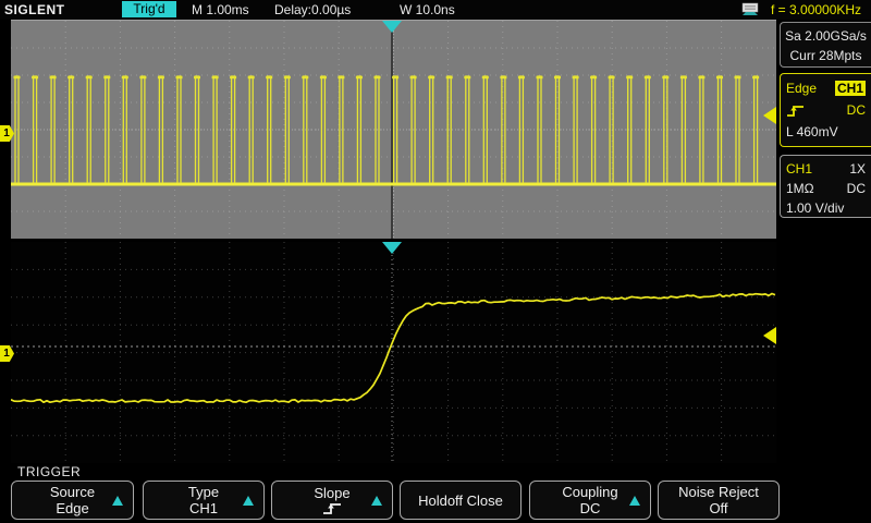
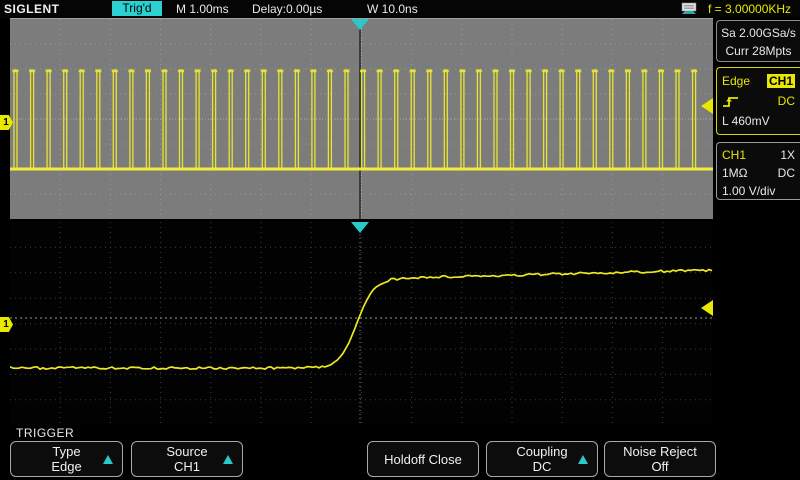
  SIGLENT
  Trig'd
  M 1.00ms
  Delay:0.00µs
  W 10.0ns
  f = 3.00000KHz
  1
  1
  Sa 2.00GSa/s
  Curr 28Mpts
  Edge
  CH1
  DC
  L 460mV
  CH1
  1X
  1MΩ
  DC
  1.00 V/div
  TRIGGER
- Source
+ Type
  Edge
- Type
+ Source
  CH1
- Slope
  Holdoff Close
  Coupling
  DC
  Noise Reject
  Off
